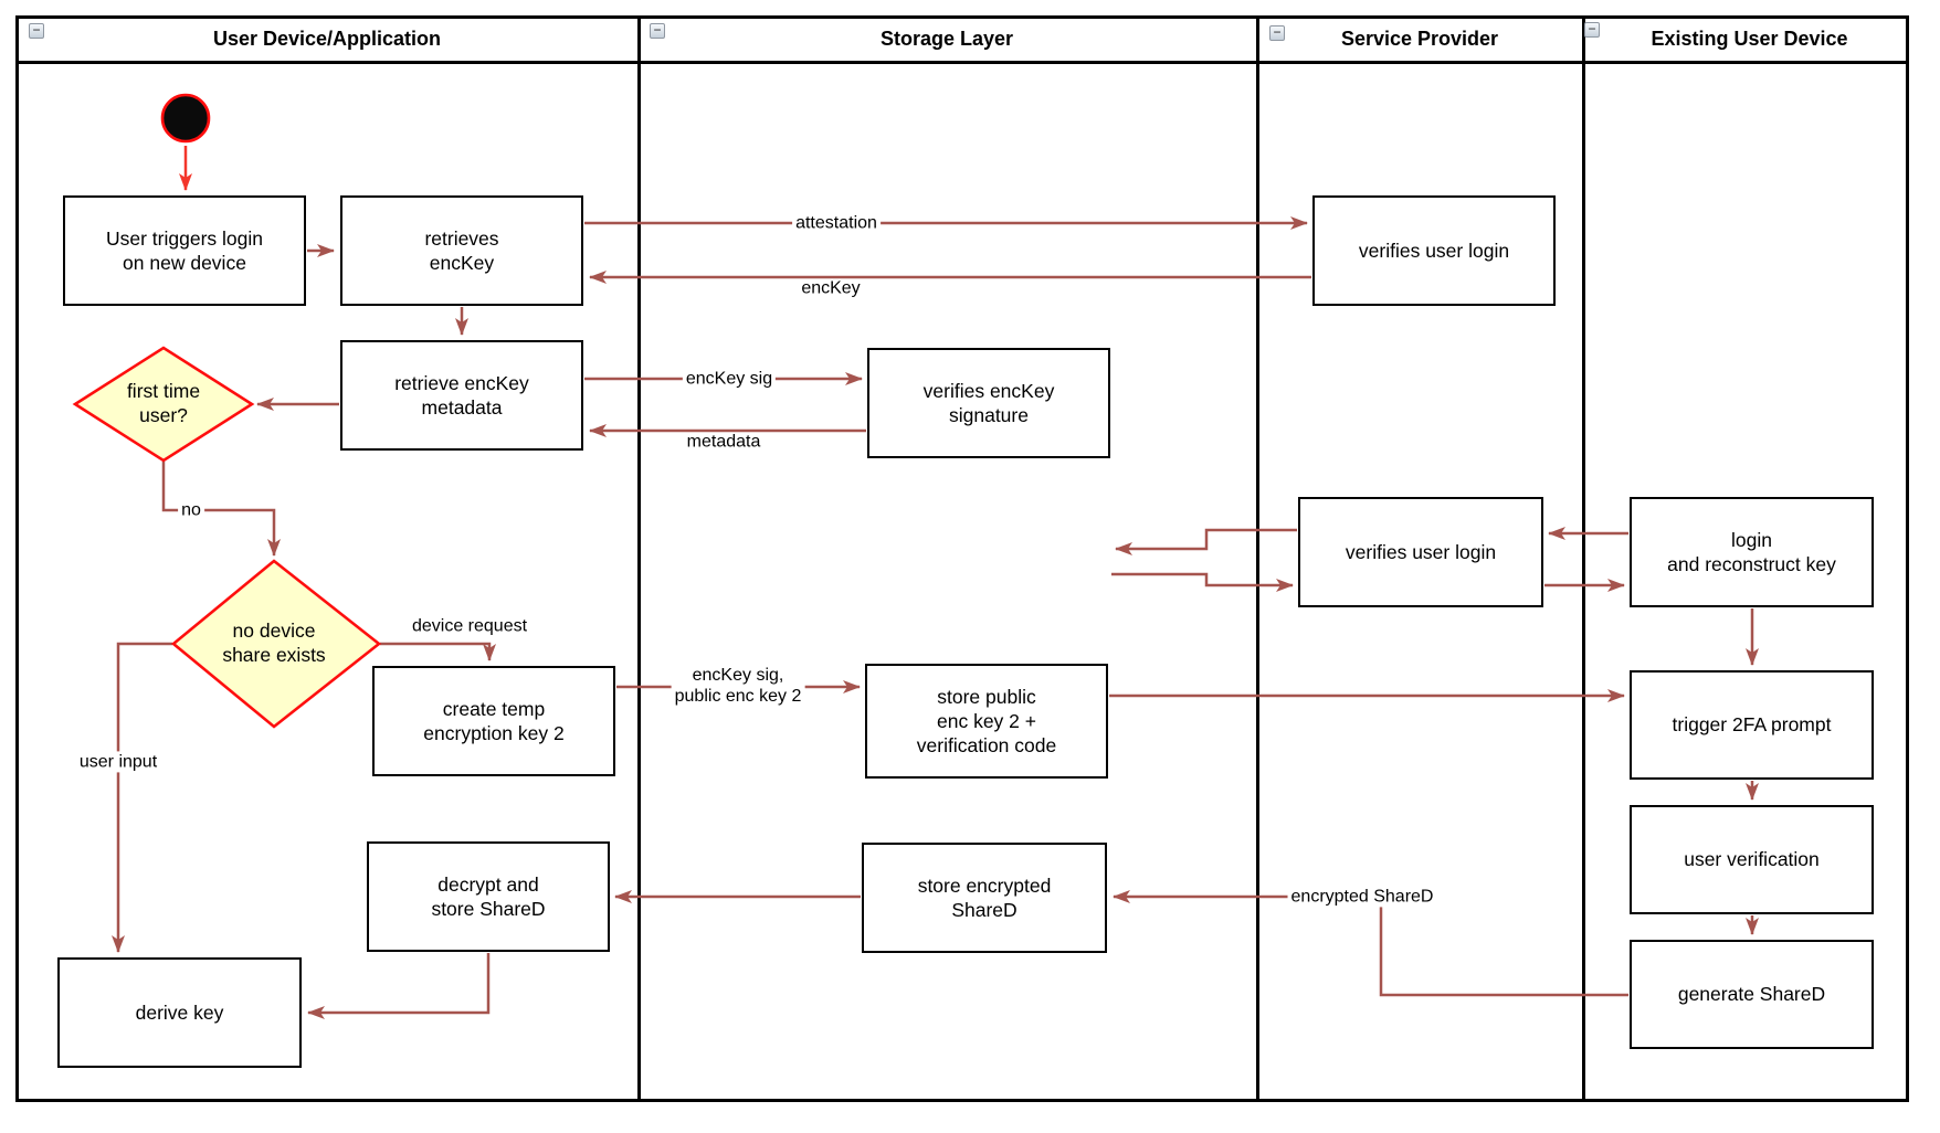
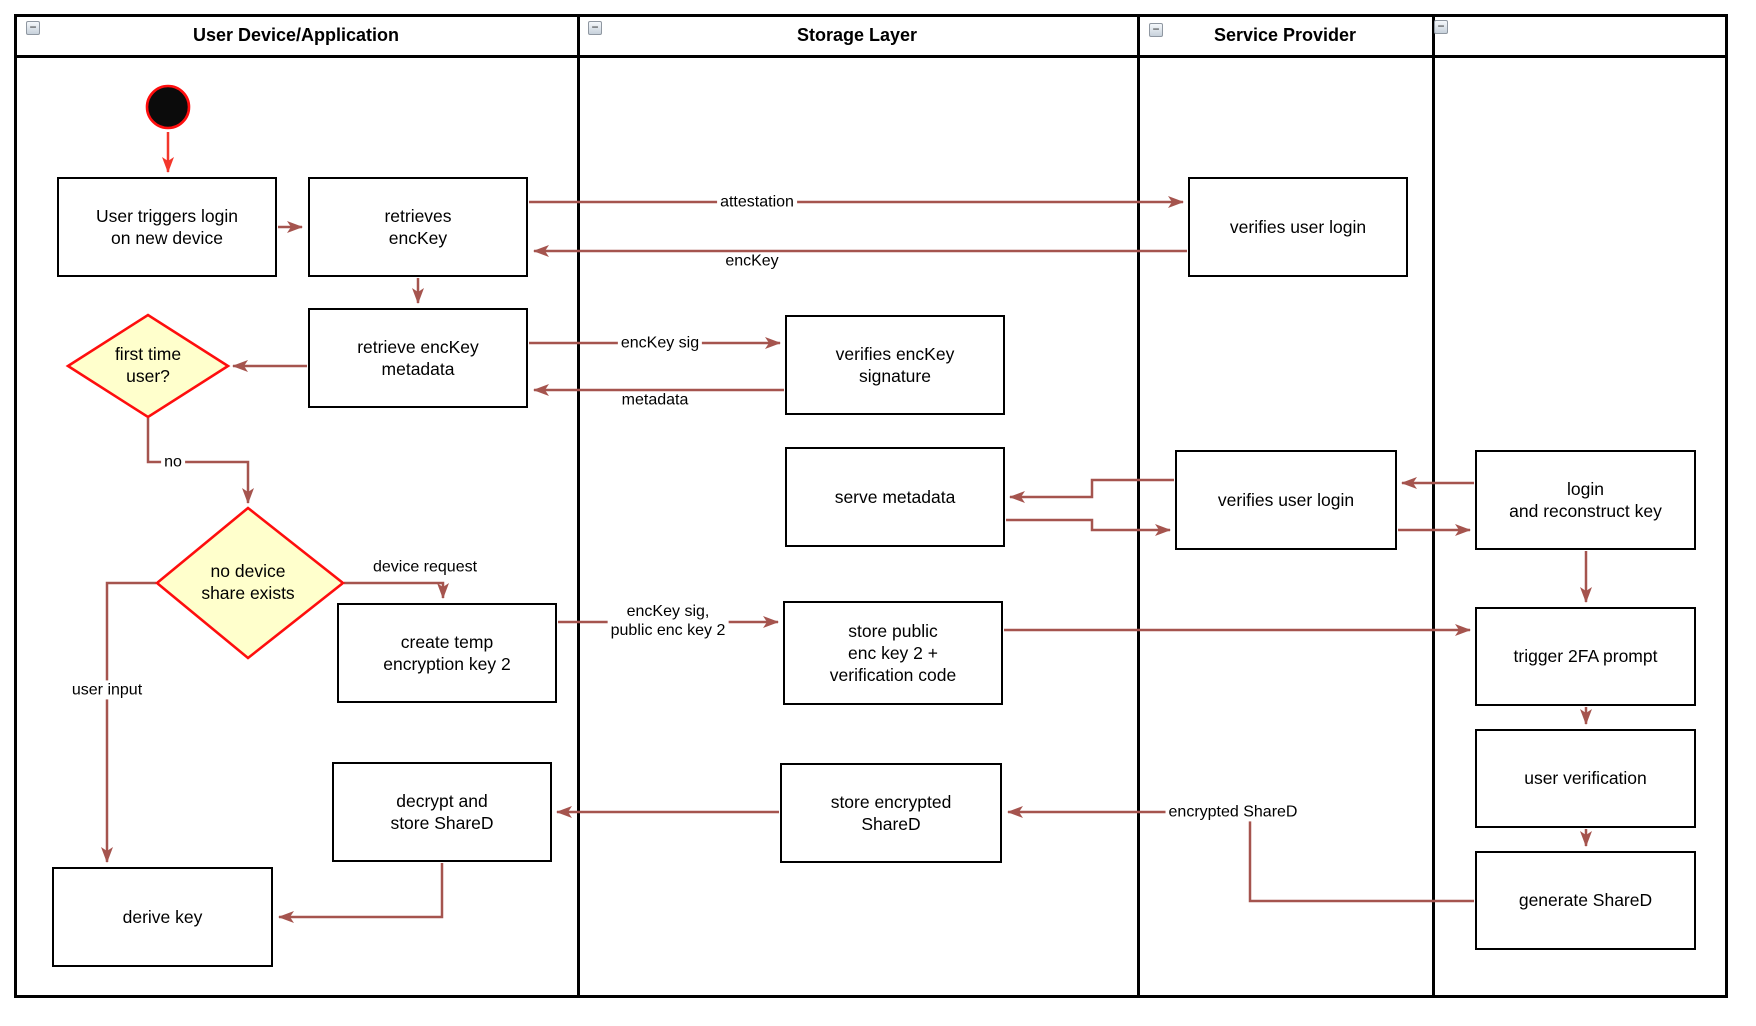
  User Device/Application
  Storage Layer
  Service Provider
- Existing User Device
  −
  −
  −
  −
  User triggers login
  on new device
  retrieves
  encKey
  retrieve encKey
  metadata
  create temp
  encryption key 2
  decrypt and
  store ShareD
  derive key
  verifies encKey
  signature
+ serve metadata
  store public
  enc key 2 +
  verification code
  store encrypted
  ShareD
  verifies user login
  verifies user login
  login
  and reconstruct key
  trigger 2FA prompt
  user verification
  generate ShareD
  first time
  user?
  no device
  share exists
  attestation
  encKey
  encKey sig
  metadata
  no
  device request
  user input
  encKey sig,
  public enc key 2
  encrypted ShareD
